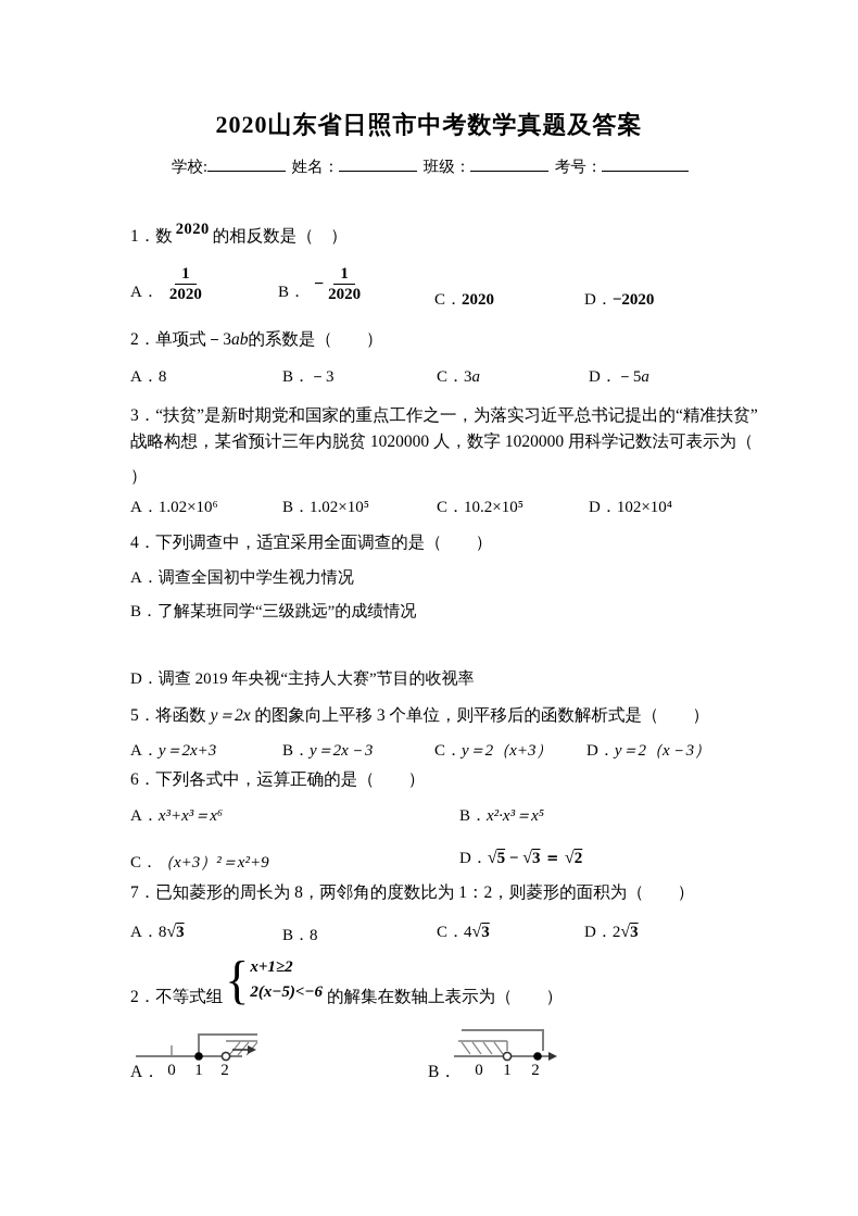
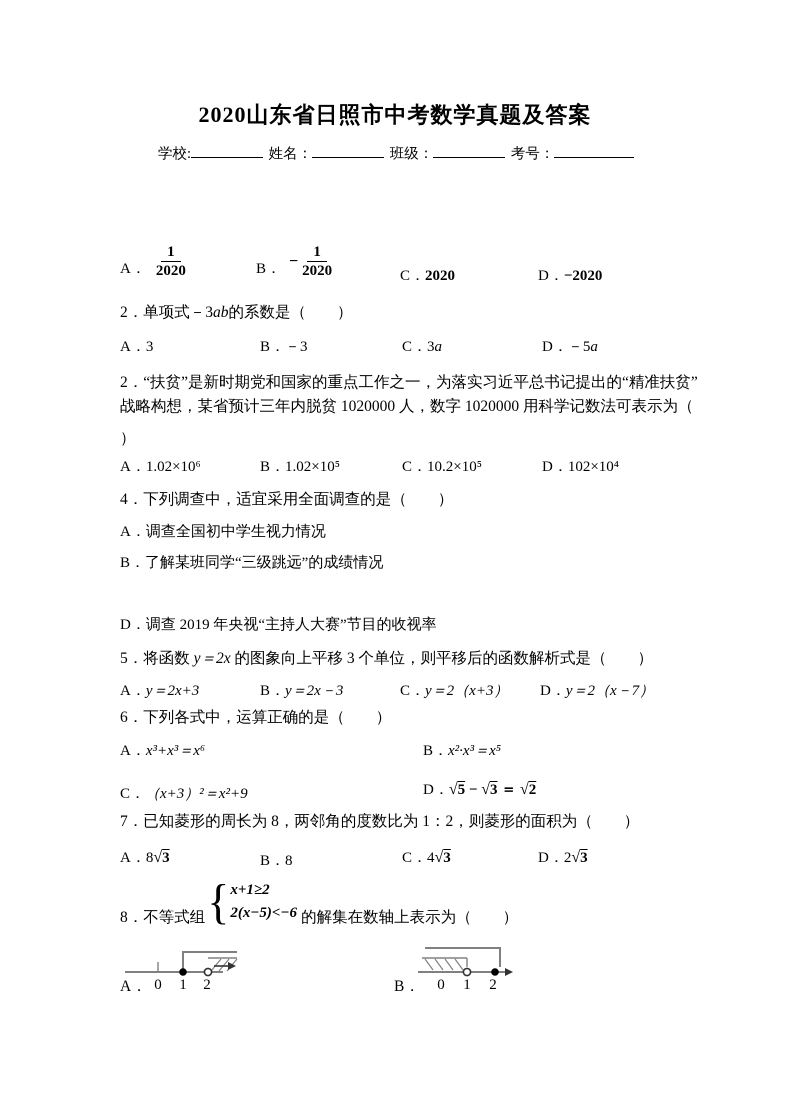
  2020山东省日照市中考数学真题及答案
  学校: 姓名： 班级： 考号：
- 1．数 2020 的相反数是（ ）
  A．
  1
  2020
  B．
  −
  1
  2020
  C．2020
  D．−2020
  2．单项式－3ab的系数是（ ）
- A．8
+ A．3
  B．－3
  C．3a
  D．－5a
- 3．“扶贫”是新时期党和国家的重点工作之一，为落实习近平总书记提出的“精准扶贫”
+ 2．“扶贫”是新时期党和国家的重点工作之一，为落实习近平总书记提出的“精准扶贫”
  战略构想，某省预计三年内脱贫 1020000 人，数字 1020000 用科学记数法可表示为（
  ）
  A．1.02×10⁶
  B．1.02×10⁵
  C．10.2×10⁵
  D．102×10⁴
  4．下列调查中，适宜采用全面调查的是（ ）
  A．调查全国初中学生视力情况
  B．了解某班同学“三级跳远”的成绩情况
  D．调查 2019 年央视“主持人大赛”节目的收视率
  5．将函数 y＝2x 的图象向上平移 3 个单位，则平移后的函数解析式是（ ）
  A．y＝2x+3
  B．y＝2x－3
  C．y＝2（x+3）
- D．y＝2（x－3）
+ D．y＝2（x－7）
  6．下列各式中，运算正确的是（ ）
  A．x³+x³＝x⁶
  B．x²·x³＝x⁵
  C．（x+3）²＝x²+9
  D． 5 − 3 ＝ 2
  7．已知菱形的周长为 8，两邻角的度数比为 1：2，则菱形的面积为（ ）
  A．8 3
  B．8
  C．4 3
  D．2 3
- 2．不等式组
+ 8．不等式组
  {
  x+1≥2
  2(x−5)<−6
  的解集在数轴上表示为（ ）
  A．
  0
  1
  2
  B．
  0
  1
  2
